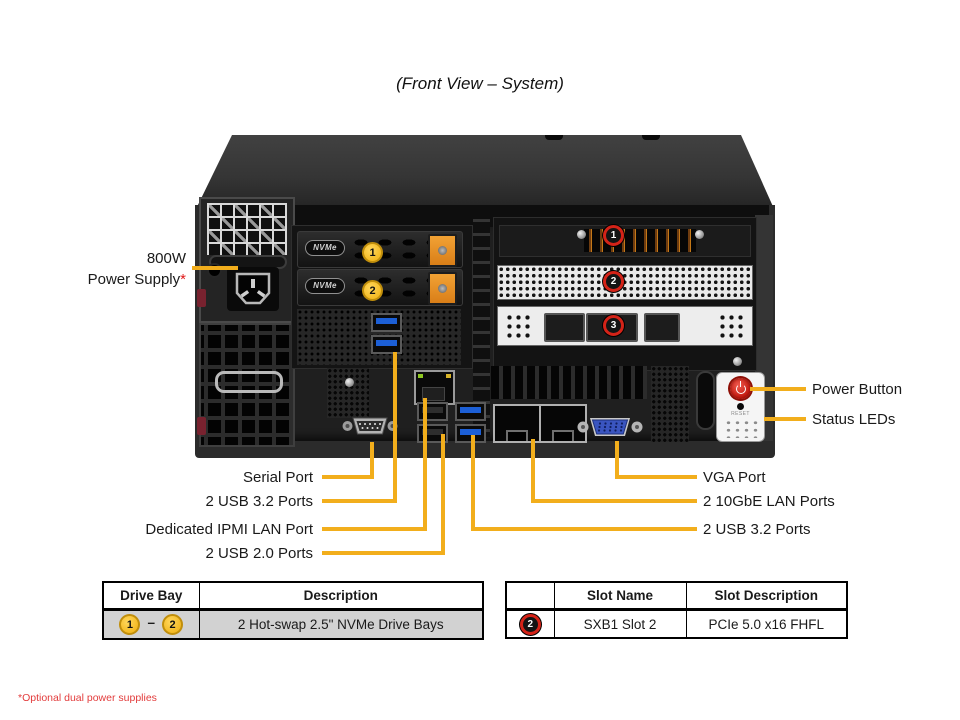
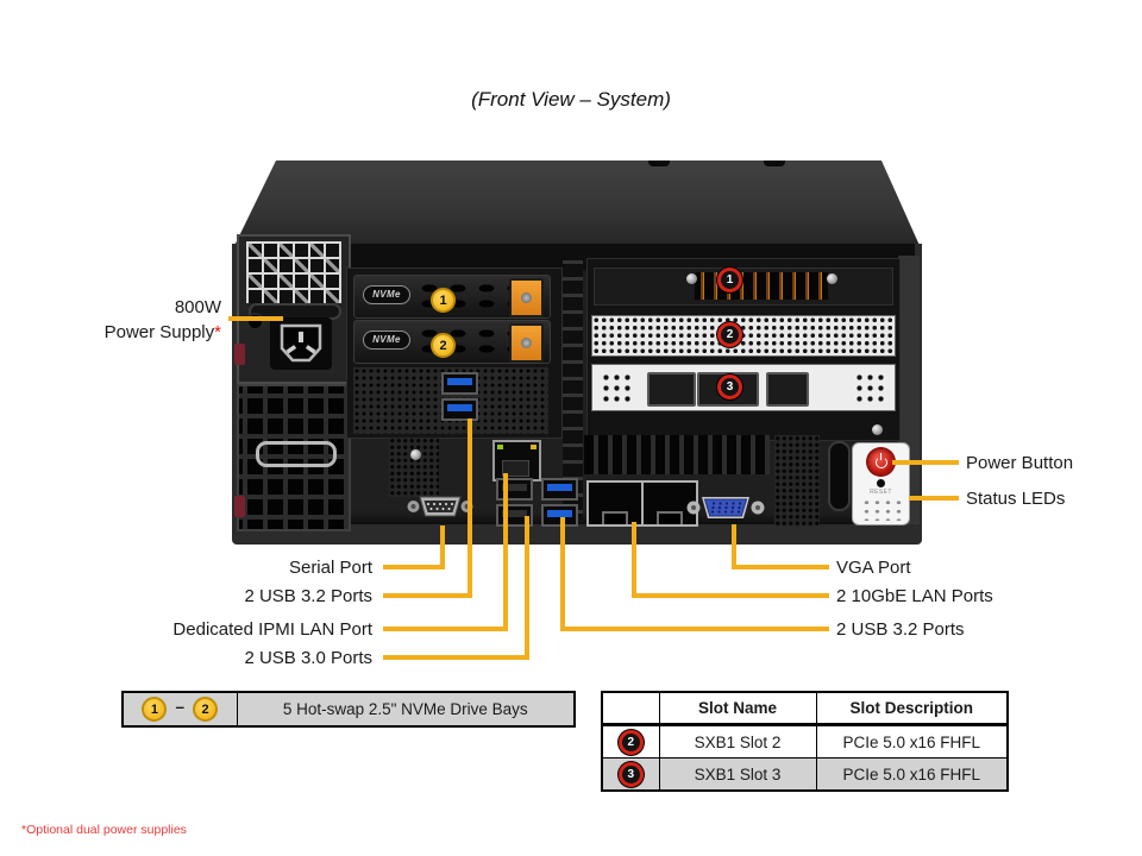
  (Front View – System)
  NVMe
  NVMe
  1
  2
  1
  2
  3
  800W
  Power Supply*
  Power Button
  Status LEDs
  Serial Port
  2 USB 3.2 Ports
  Dedicated IPMI LAN Port
- 2 USB 2.0 Ports
+ 2 USB 3.0 Ports
  VGA Port
  2 10GbE LAN Ports
  2 USB 3.2 Ports
- Drive Bay	Description
- 1 – 2	2 Hot-swap 2.5" NVMe Drive Bays
+ 1 – 2	5 Hot-swap 2.5" NVMe Drive Bays
  	Slot Name	Slot Description
  2	SXB1 Slot 2	PCIe 5.0 x16 FHFL
+ 3	SXB1 Slot 3	PCIe 5.0 x16 FHFL
  *Optional dual power supplies
